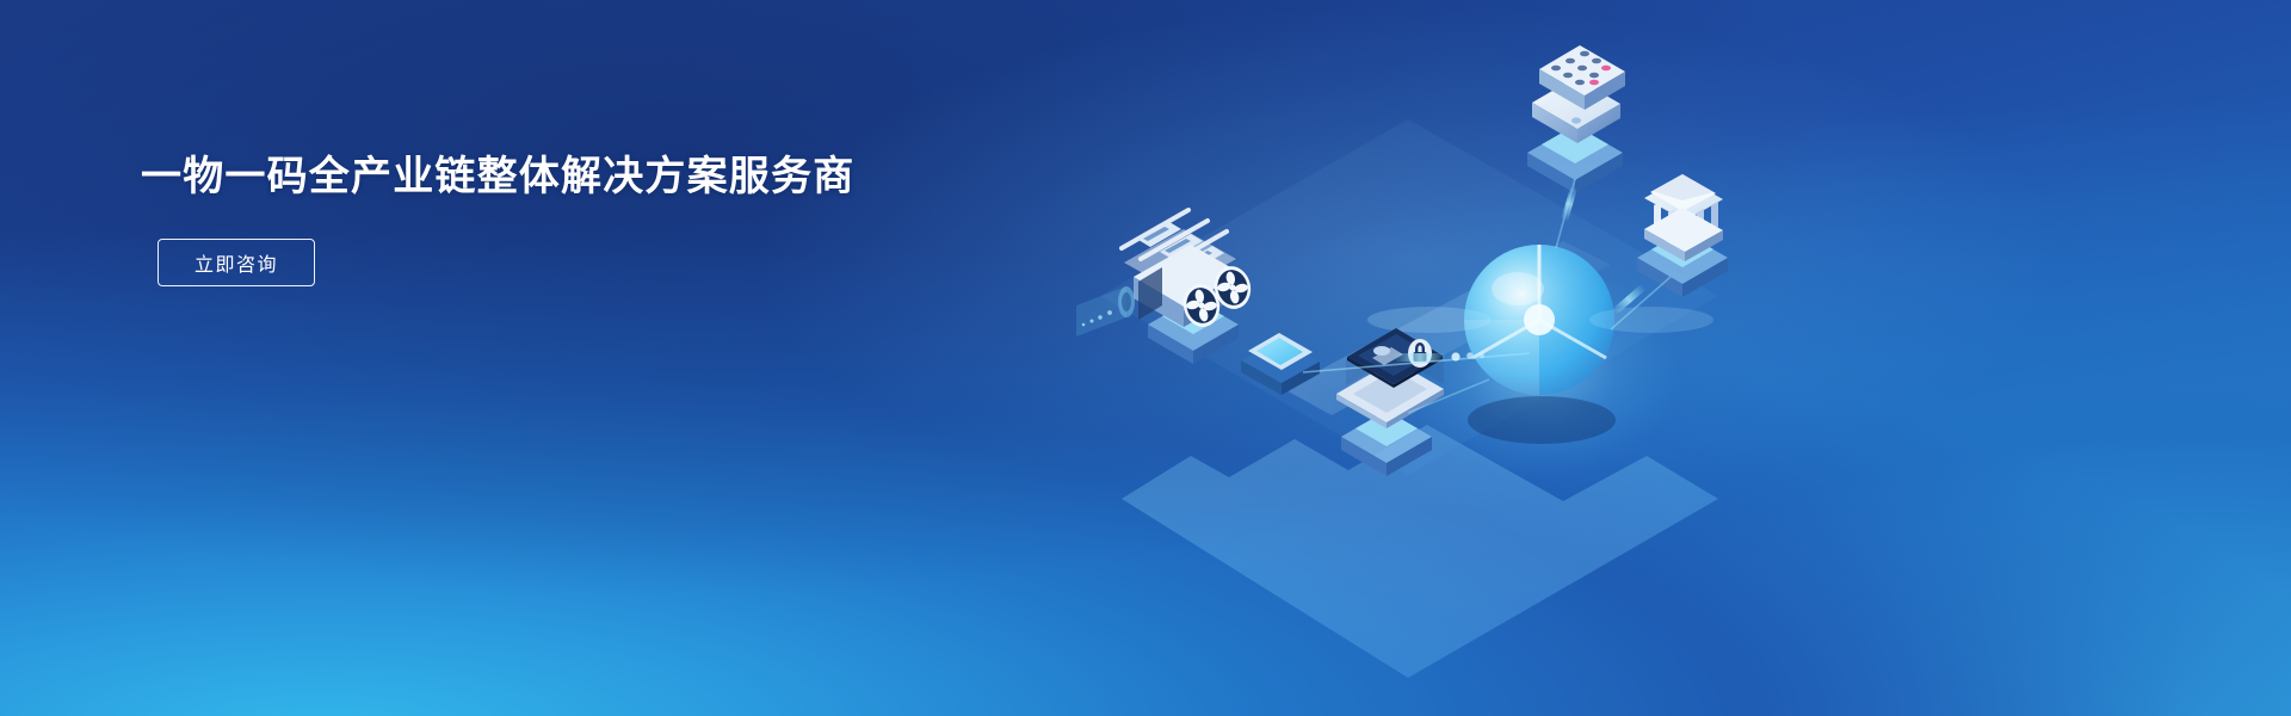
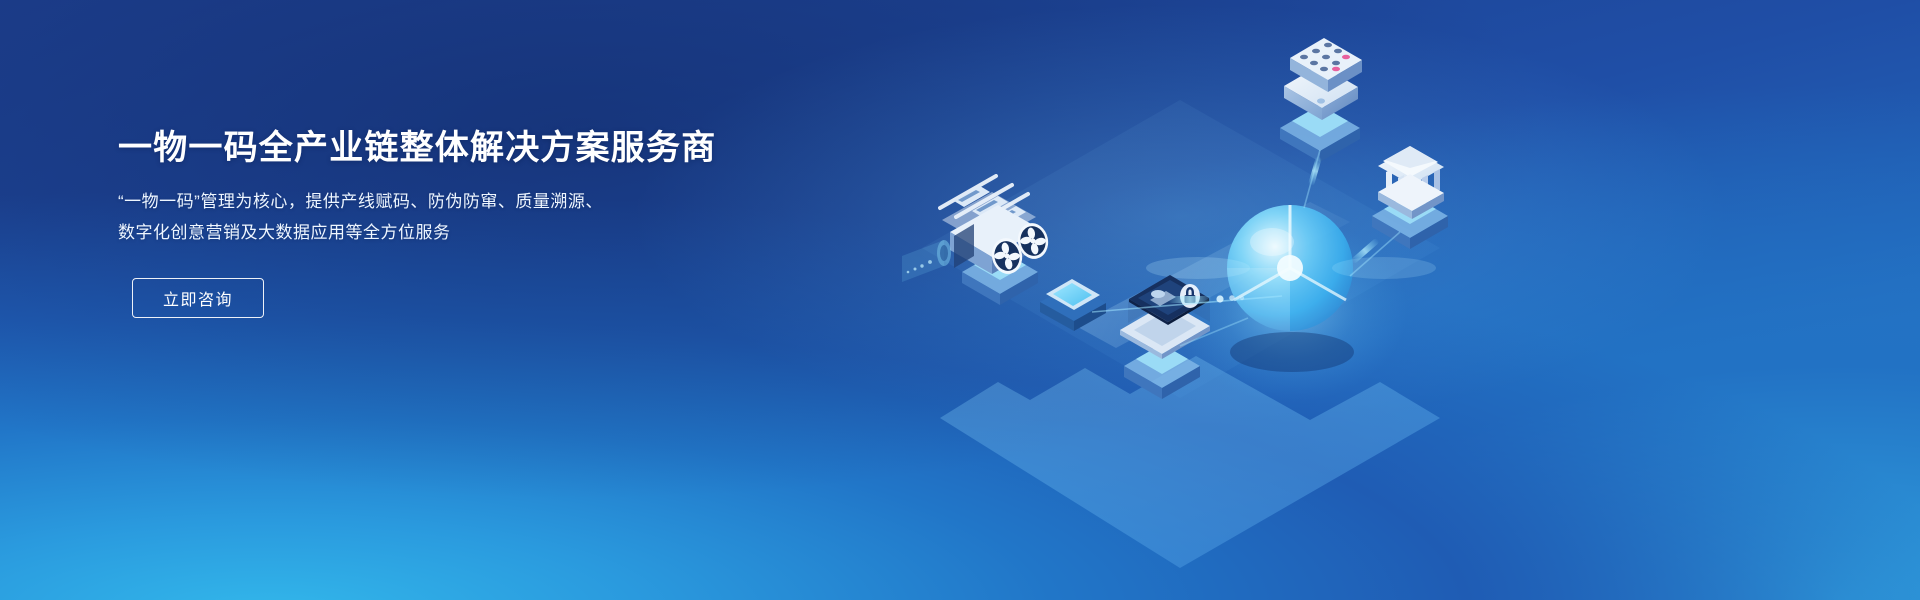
  一物一码全产业链整体解决方案服务商
+ “一物一码”管理为核心，提供产线赋码、防伪防窜、质量溯源、
+ 数字化创意营销及大数据应用等全方位服务
  立即咨询
